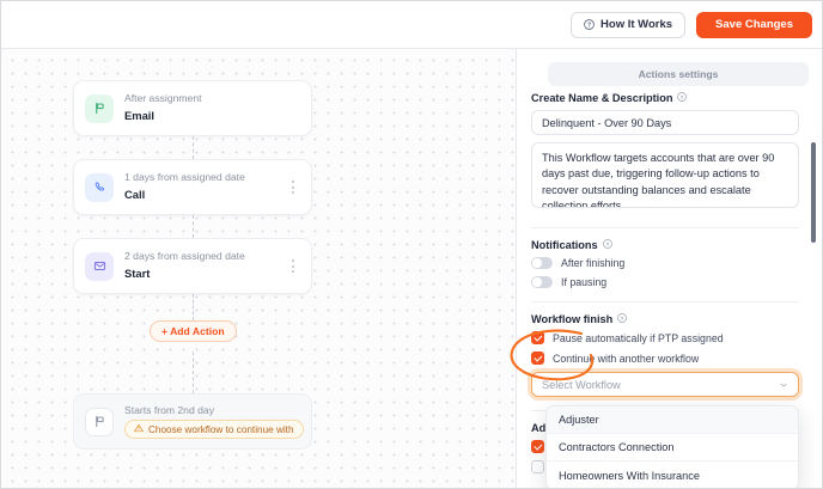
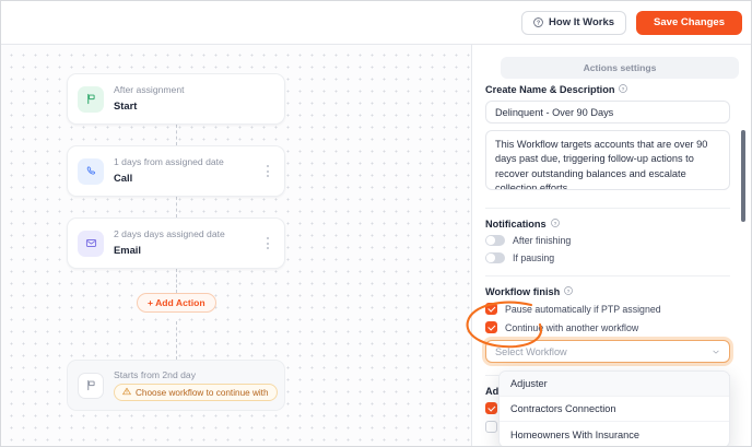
  How It Works
  Save Changes
  After assignment
- Email
+ Start
  1 days from assigned date
  Call
- 2 days from assigned date
+ 2 days days assigned date
- Start
+ Email
  + Add Action
  Starts from 2nd day
  Choose workflow to continue with
  Actions settings
  Create Name & Description
  Notifications
  After finishing
  If pausing
  Workflow finish
  Pause automatically if PTP assigned
  Continu with another workflow
  Select Workflow
  Adjuster
  Contractors Connection
  Homeowners With Insurance
